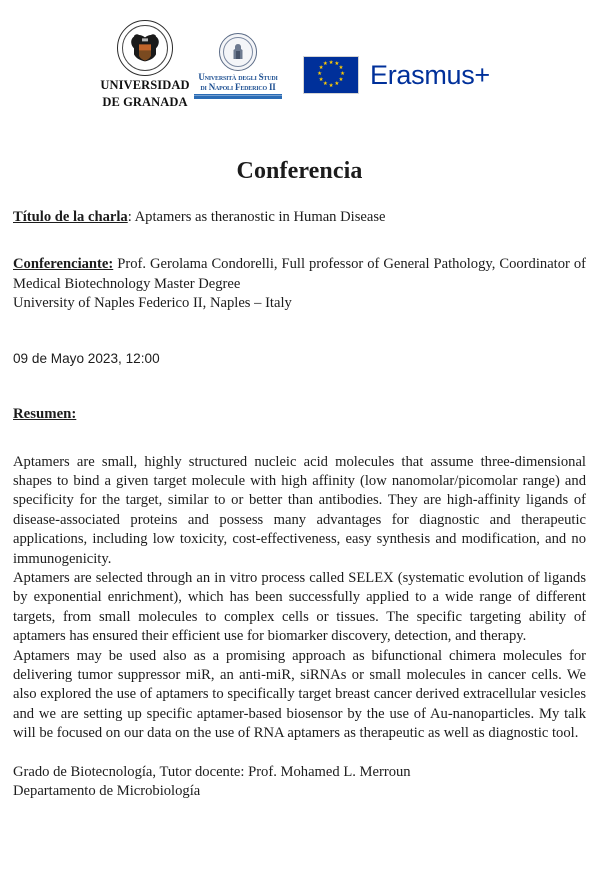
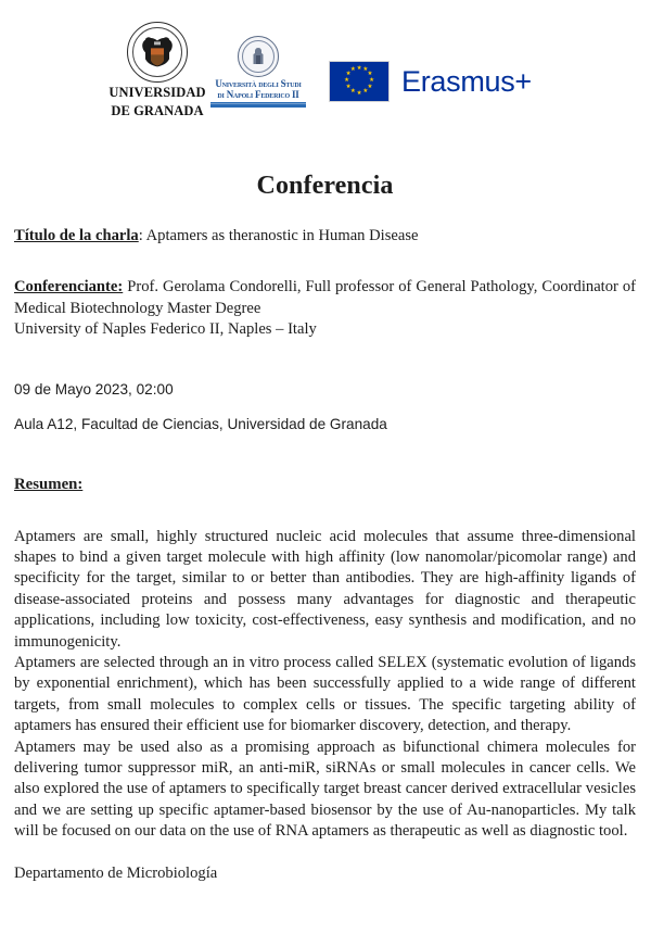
  UNIVERSIDAD
  DE GRANADA
  Università degli Studi
  di Napoli Federico II
  Erasmus+
  Conferencia
  Título de la charla: Aptamers as theranostic in Human Disease
  Conferenciante: Prof. Gerolama Condorelli, Full professor of General Pathology, Coordinator of Medical Biotechnology Master Degree
  University of Naples Federico II, Naples – Italy
- 09 de Mayo 2023, 12:00
+ 09 de Mayo 2023, 02:00
+ Aula A12, Facultad de Ciencias, Universidad de Granada
  Resumen:
  Aptamers are small, highly structured nucleic acid molecules that assume three-dimensional shapes to bind a given target molecule with high affinity (low nanomolar/picomolar range) and specificity for the target, similar to or better than antibodies. They are high-affinity ligands of disease-associated proteins and possess many advantages for diagnostic and therapeutic applications, including low toxicity, cost-effectiveness, easy synthesis and modification, and no immunogenicity.
  Aptamers are selected through an in vitro process called SELEX (systematic evolution of ligands by exponential enrichment), which has been successfully applied to a wide range of different targets, from small molecules to complex cells or tissues. The specific targeting ability of aptamers has ensured their efficient use for biomarker discovery, detection, and therapy.
  Aptamers may be used also as a promising approach as bifunctional chimera molecules for delivering tumor suppressor miR, an anti-miR, siRNAs or small molecules in cancer cells. We also explored the use of aptamers to specifically target breast cancer derived extracellular vesicles and we are setting up specific aptamer-based biosensor by the use of Au-nanoparticles. My talk will be focused on our data on the use of RNA aptamers as therapeutic as well as diagnostic tool.
- Grado de Biotecnología, Tutor docente: Prof. Mohamed L. Merroun
  Departamento de Microbiología
